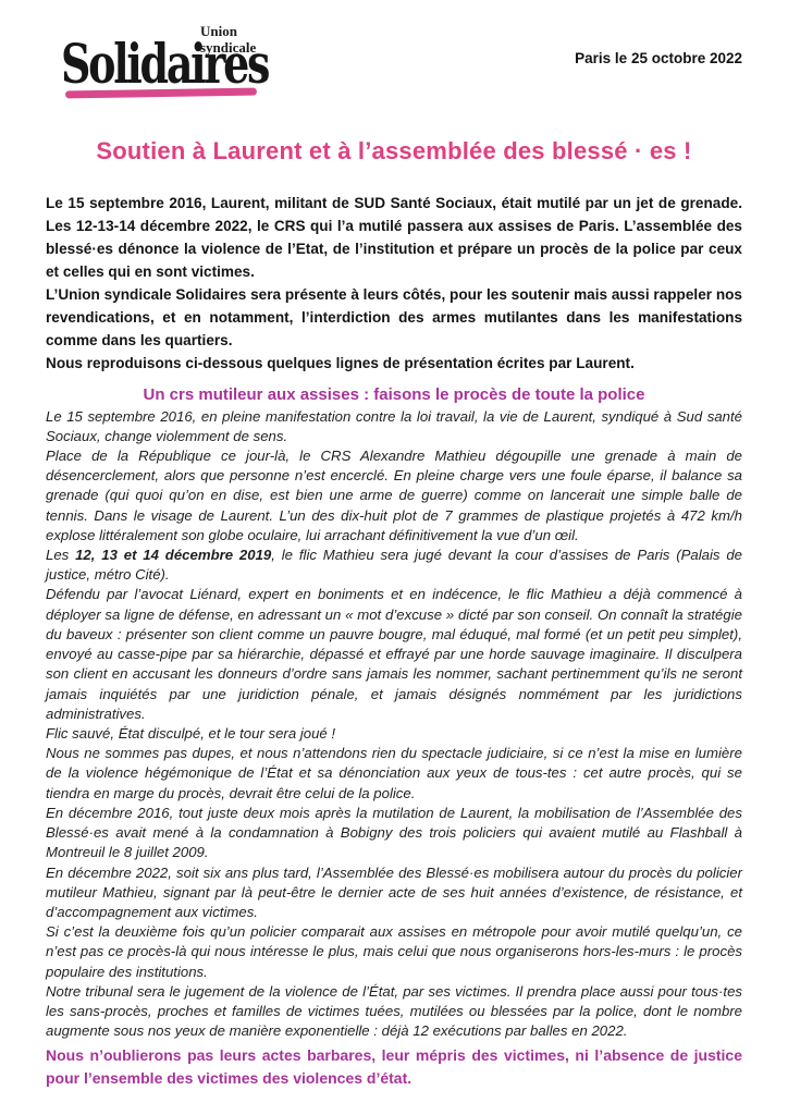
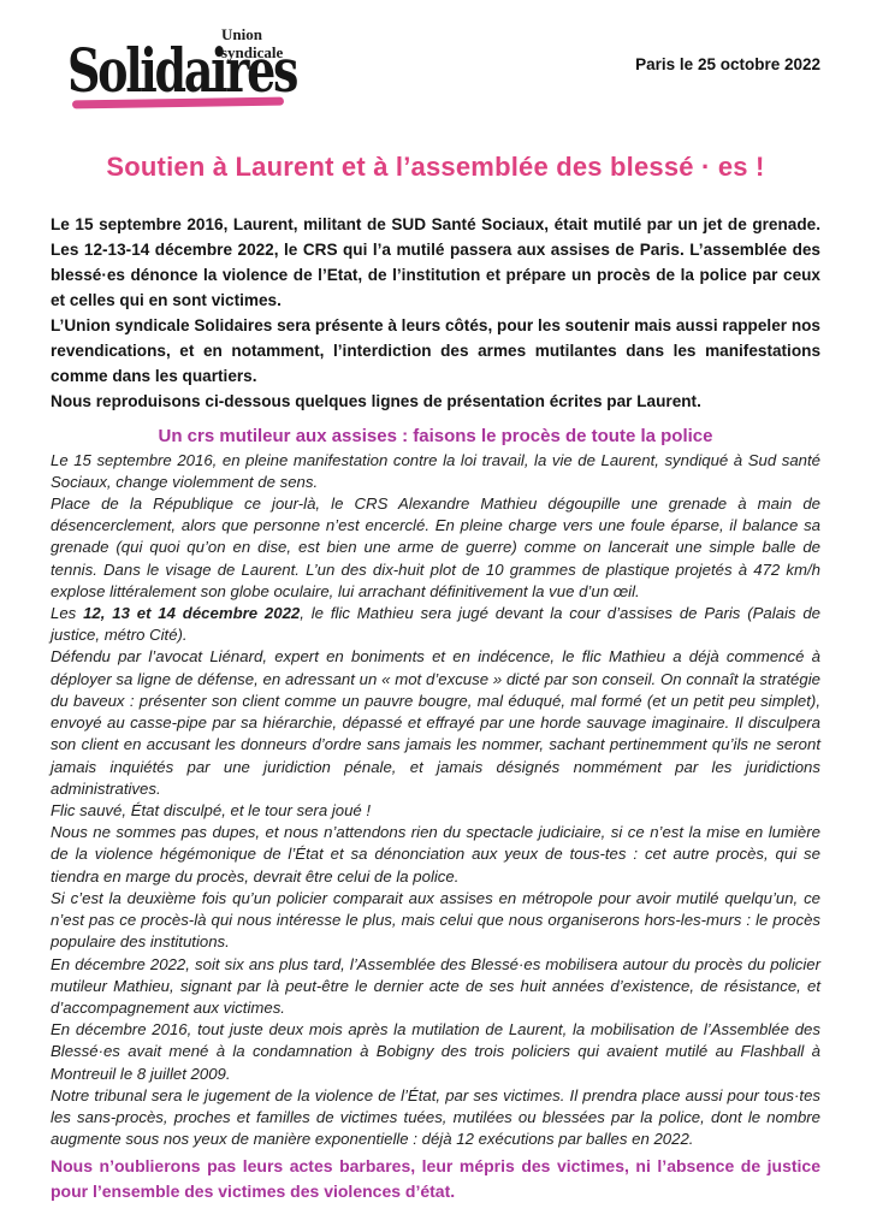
  Union
  syndicale
  Solidaires
  Paris le 25 octobre 2022
  Soutien à Laurent et à l’assemblée des blessé · es !
  Le 15 septembre 2016, Laurent, militant de SUD Santé Sociaux, était mutilé par un jet de grenade. Les 12-13-14 décembre 2022, le CRS qui l’a mutilé passera aux assises de Paris. L’assemblée des blessé·es dénonce la violence de l’Etat, de l’institution et prépare un procès de la police par ceux et celles qui en sont victimes.
  L’Union syndicale Solidaires sera présente à leurs côtés, pour les soutenir mais aussi rappeler nos revendications, et en notamment, l’interdiction des armes mutilantes dans les manifestations comme dans les quartiers.
  Nous reproduisons ci-dessous quelques lignes de présentation écrites par Laurent.
  Un crs mutileur aux assises : faisons le procès de toute la police
  Le 15 septembre 2016, en pleine manifestation contre la loi travail, la vie de Laurent, syndiqué à Sud santé Sociaux, change violemment de sens.
- Place de la République ce jour-là, le CRS Alexandre Mathieu dégoupille une grenade à main de désencerclement, alors que personne n’est encerclé. En pleine charge vers une foule éparse, il balance sa grenade (qui quoi qu’on en dise, est bien une arme de guerre) comme on lancerait une simple balle de tennis. Dans le visage de Laurent. L’un des dix-huit plot de 7 grammes de plastique projetés à 472 km/h explose littéralement son globe oculaire, lui arrachant définitivement la vue d’un œil.
+ Place de la République ce jour-là, le CRS Alexandre Mathieu dégoupille une grenade à main de désencerclement, alors que personne n’est encerclé. En pleine charge vers une foule éparse, il balance sa grenade (qui quoi qu’on en dise, est bien une arme de guerre) comme on lancerait une simple balle de tennis. Dans le visage de Laurent. L’un des dix-huit plot de 10 grammes de plastique projetés à 472 km/h explose littéralement son globe oculaire, lui arrachant définitivement la vue d’un œil.
- Les 12, 13 et 14 décembre 2019, le flic Mathieu sera jugé devant la cour d’assises de Paris (Palais de justice, métro Cité).
+ Les 12, 13 et 14 décembre 2022, le flic Mathieu sera jugé devant la cour d’assises de Paris (Palais de justice, métro Cité).
  Défendu par l’avocat Liénard, expert en boniments et en indécence, le flic Mathieu a déjà commencé à déployer sa ligne de défense, en adressant un « mot d’excuse » dicté par son conseil. On connaît la stratégie du baveux : présenter son client comme un pauvre bougre, mal éduqué, mal formé (et un petit peu simplet), envoyé au casse-pipe par sa hiérarchie, dépassé et effrayé par une horde sauvage imaginaire. Il disculpera son client en accusant les donneurs d’ordre sans jamais les nommer, sachant pertinemment qu’ils ne seront jamais inquiétés par une juridiction pénale, et jamais désignés nommément par les juridictions administratives.
  Flic sauvé, État disculpé, et le tour sera joué !
  Nous ne sommes pas dupes, et nous n’attendons rien du spectacle judiciaire, si ce n’est la mise en lumière de la violence hégémonique de l’État et sa dénonciation aux yeux de tous-tes : cet autre procès, qui se tiendra en marge du procès, devrait être celui de la police.
- En décembre 2016, tout juste deux mois après la mutilation de Laurent, la mobilisation de l’Assemblée des Blessé·es avait mené à la condamnation à Bobigny des trois policiers qui avaient mutilé au Flashball à Montreuil le 8 juillet 2009.
+ Si c’est la deuxième fois qu’un policier comparait aux assises en métropole pour avoir mutilé quelqu’un, ce n’est pas ce procès-là qui nous intéresse le plus, mais celui que nous organiserons hors-les-murs : le procès populaire des institutions.
  En décembre 2022, soit six ans plus tard, l’Assemblée des Blessé·es mobilisera autour du procès du policier mutileur Mathieu, signant par là peut-être le dernier acte de ses huit années d’existence, de résistance, et d’accompagnement aux victimes.
- Si c’est la deuxième fois qu’un policier comparait aux assises en métropole pour avoir mutilé quelqu’un, ce n’est pas ce procès-là qui nous intéresse le plus, mais celui que nous organiserons hors-les-murs : le procès populaire des institutions.
+ En décembre 2016, tout juste deux mois après la mutilation de Laurent, la mobilisation de l’Assemblée des Blessé·es avait mené à la condamnation à Bobigny des trois policiers qui avaient mutilé au Flashball à Montreuil le 8 juillet 2009.
  Notre tribunal sera le jugement de la violence de l’État, par ses victimes. Il prendra place aussi pour tous·tes les sans-procès, proches et familles de victimes tuées, mutilées ou blessées par la police, dont le nombre augmente sous nos yeux de manière exponentielle : déjà 12 exécutions par balles en 2022.
  Nous n’oublierons pas leurs actes barbares, leur mépris des victimes, ni l’absence de justice pour l’ensemble des victimes des violences d’état.
